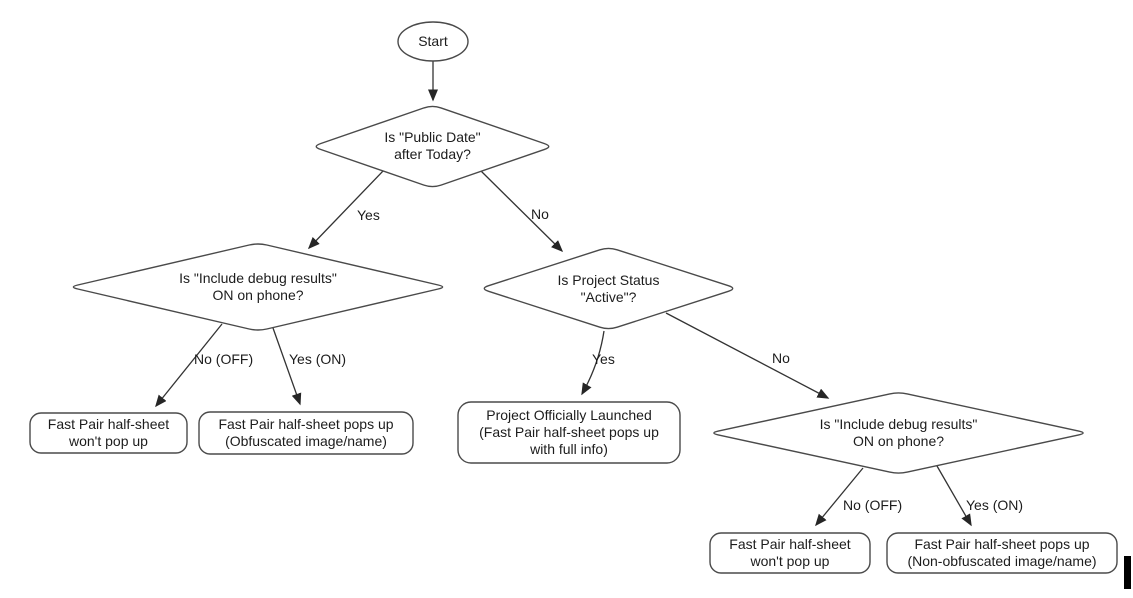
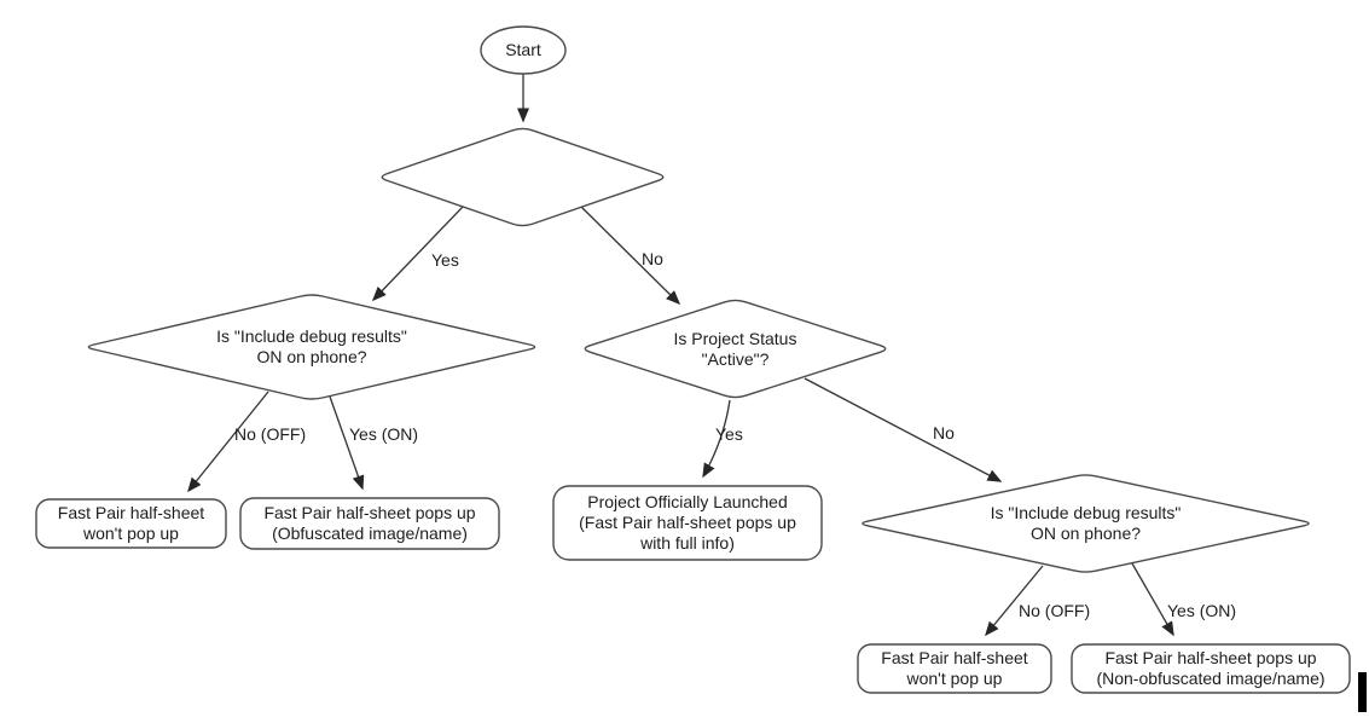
  Start
- Is "Public Date"
- after Today?
  Is "Include debug results"
  ON on phone?
  Is Project Status
  "Active"?
  Is "Include debug results"
  ON on phone?
  Fast Pair half-sheet
  won't pop up
  Fast Pair half-sheet pops up
  (Obfuscated image/name)
  Project Officially Launched
  (Fast Pair half-sheet pops up
  with full info)
  Fast Pair half-sheet
  won't pop up
  Fast Pair half-sheet pops up
  (Non-obfuscated image/name)
  Yes
  No
  No (OFF)
  Yes (ON)
  Yes
  No
  No (OFF)
  Yes (ON)
